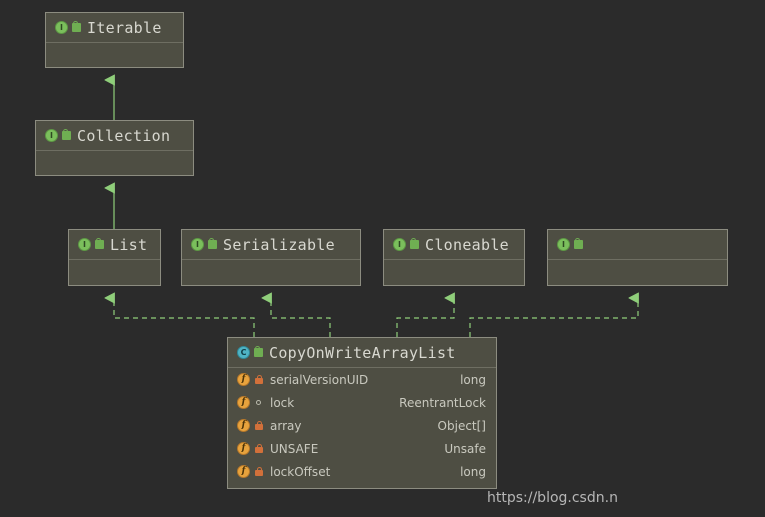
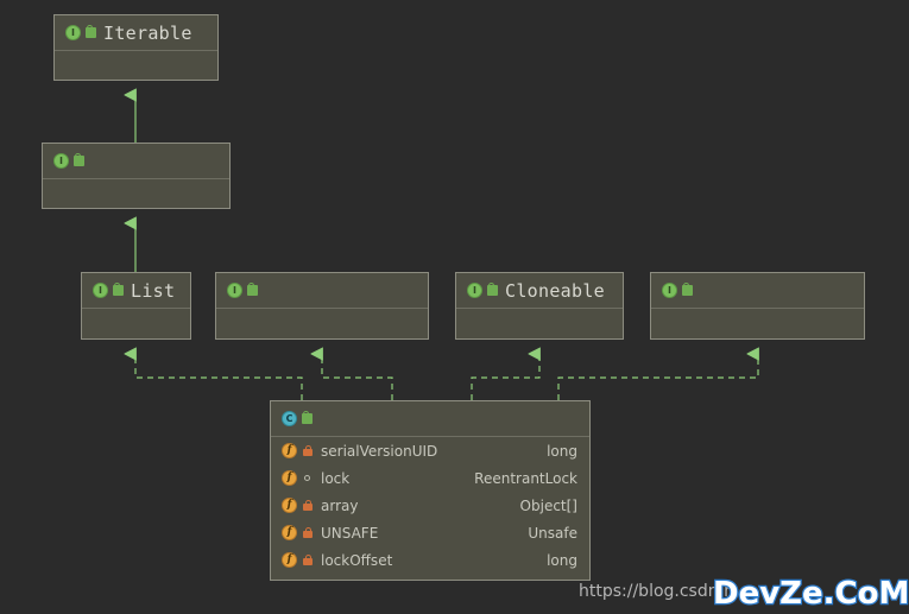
  I
  Iterable
  I
- Collection
  I
  List
  I
- Serializable
  I
  Cloneable
  I
  C
- CopyOnWriteArrayList
  f
  serialVersionUID
  long
  f
  lock
  ReentrantLock
  f
  array
  Object[]
  f
  UNSAFE
  Unsafe
  f
  lockOffset
  long
  https://blog.csdn.n
+ DevZe.CoM
